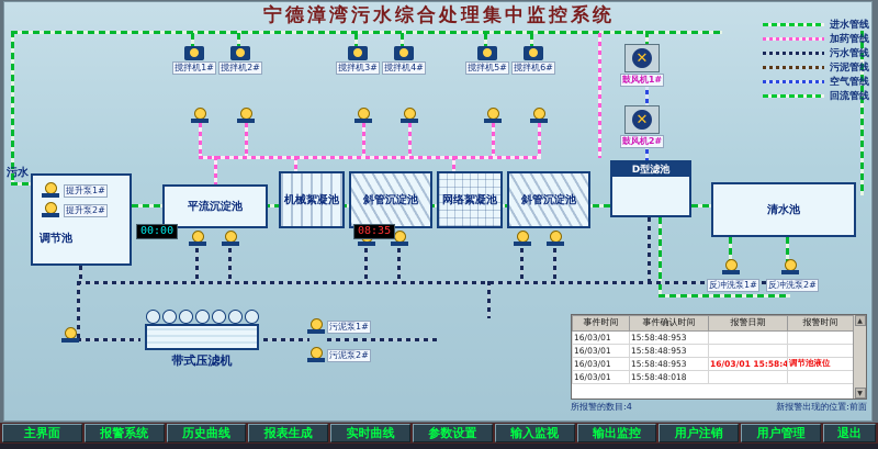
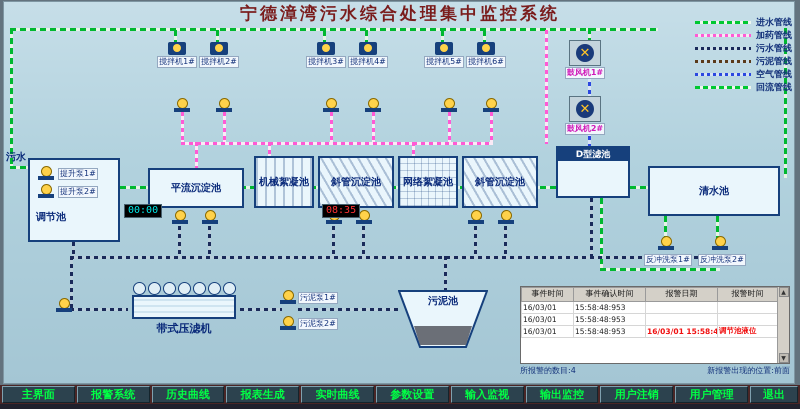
  宁德漳湾污水综合处理集中监控系统
  进水管线
  加药管线
  污水管线
  污泥管线
  空气管线
  回流管线
  污水
  搅拌机1#
  搅拌机2#
  搅拌机3#
  搅拌机4#
  搅拌机5#
  搅拌机6#
  鼓风机1#
  鼓风机2#
  提升泵1#
  提升泵2#
  调节池
  平流沉淀池
  机械絮凝池
  斜管沉淀池
  网络絮凝池
  斜管沉淀池
  D型滤池
  清水池
  反冲洗泵1#
  反冲洗泵2#
  00:00
  08:35
+ 污泥池
  带式压滤机
  污泥泵1#
  污泥泵2#
  事件时间	事件确认时间	报警日期	报警时间
  16/03/01	15:58:48:953
  16/03/01	15:58:48:953
  16/03/01	15:58:48:953	16/03/01 15:58:4	调节池液位
- 16/03/01	15:58:48:018
  所报警的数目:4
  新报警出现的位置:前面
  主界面
  报警系统
  历史曲线
  报表生成
  实时曲线
  参数设置
  输入监视
  输出监控
  用户注销
  用户管理
  退出
